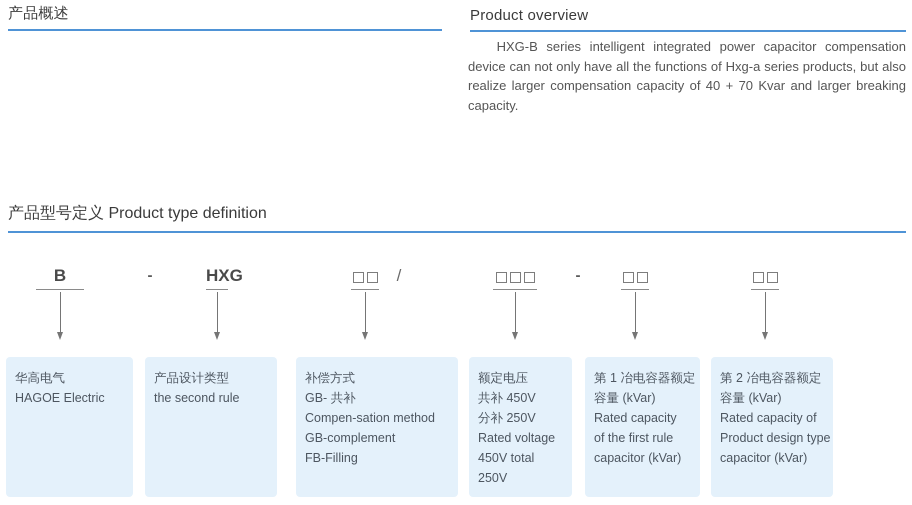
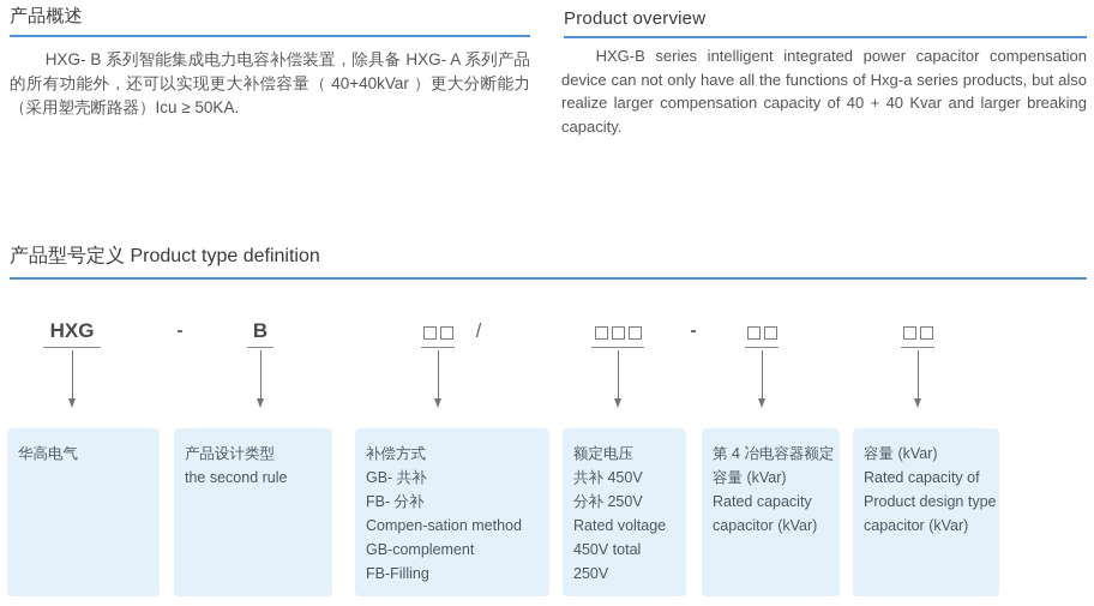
  产品概述
+ HXG- B 系列智能集成电力电容补偿装置，除具备 HXG- A 系列产品的所有功能外，还可以实现更大补偿容量（ 40+40kVar ）更大分断能力（采用塑壳断路器）Icu ≥ 50KA.
  Product overview
- HXG-B series intelligent integrated power capacitor compensation device can not only have all the functions of Hxg-a series products, but also realize larger compensation capacity of 40 + 70 Kvar and larger breaking capacity.
+ HXG-B series intelligent integrated power capacitor compensation device can not only have all the functions of Hxg-a series products, but also realize larger compensation capacity of 40 + 40 Kvar and larger breaking capacity.
  产品型号定义 Product type definition
- B
+ HXG
  -
- HXG
+ B
  /
  -
  华高电气
- HAGOE Electric
  产品设计类型
  the second rule
  补偿方式
  GB- 共补
+ FB- 分补
  Compen-sation method
  GB-complement
  FB-Filling
  额定电压
  共补 450V
  分补 250V
  Rated voltage
  450V total
  250V
- 第 1 冶电容器额定
+ 第 4 冶电容器额定
  容量 (kVar)
  Rated capacity
- of the first rule
  capacitor (kVar)
- 第 2 冶电容器额定
  容量 (kVar)
  Rated capacity of
  Product design type
  capacitor (kVar)
